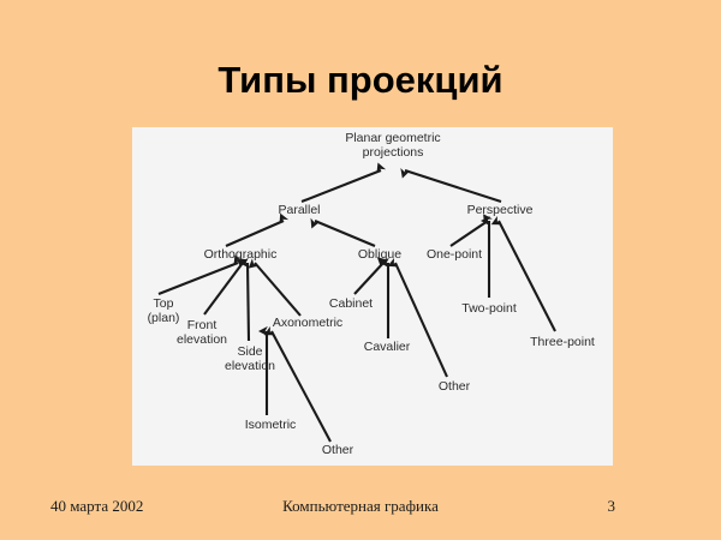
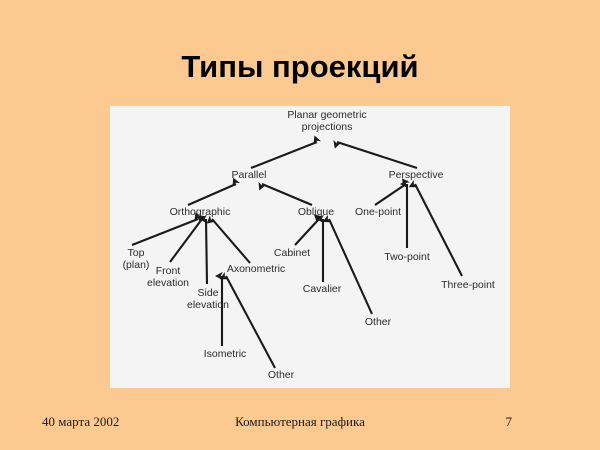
  Типы проекций
  Planar geometric
  projections
  Parallel
  Perspective
  Orthographic
  Oblique
  One-point
  Two-point
  Three-point
  Top
  (plan)
  Front
  elevation
  Side
  elevation
  Axonometric
  Isometric
  Other
  Cabinet
  Cavalier
  Other
  40 марта 2002
  Компьютерная графика
- 3
+ 7
